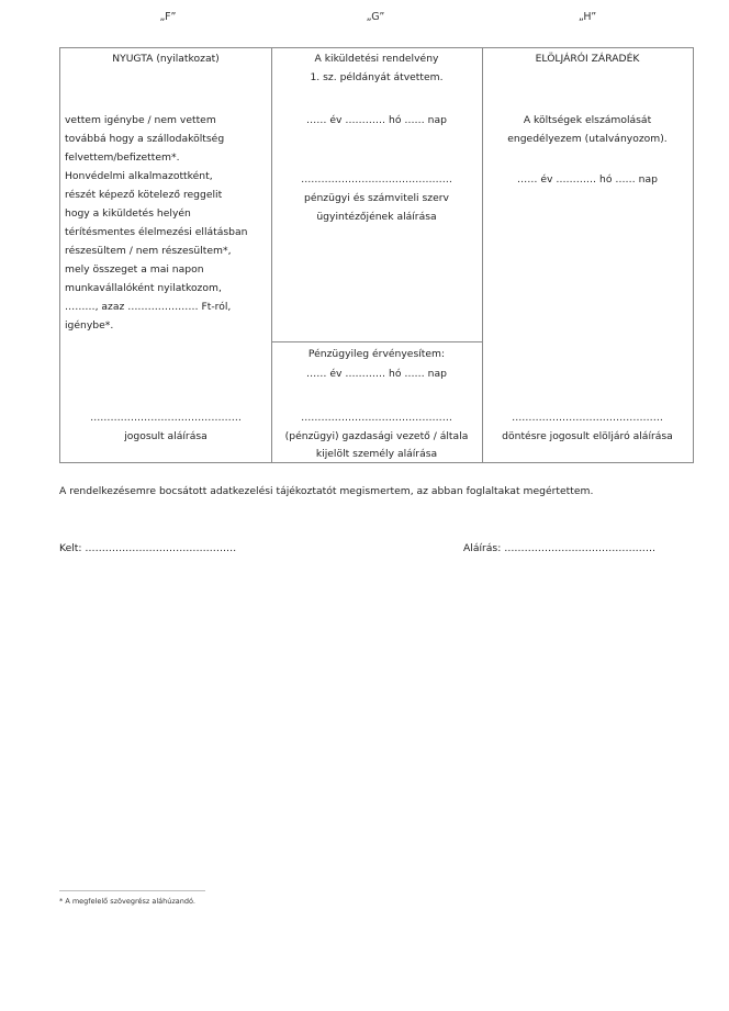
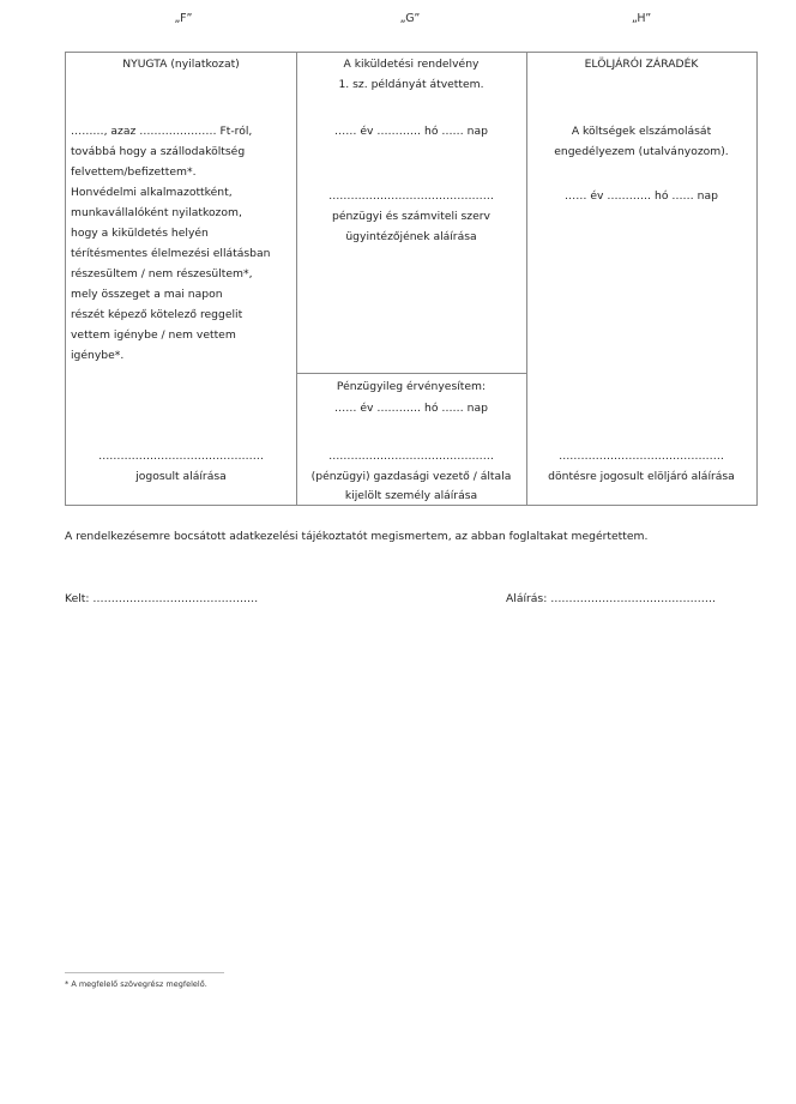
  „F”
  „G”
  „H”
  NYUGTA (nyilatkozat)
- vettem igénybe / nem vettem
+ ………, azaz ………………… Ft-ról,
  továbbá hogy a szállodaköltség
  felvettem/befizettem*.
  Honvédelmi alkalmazottként,
- részét képező kötelező reggelit
+ munkavállalóként nyilatkozom,
  hogy a kiküldetés helyén
  térítésmentes élelmezési ellátásban
  részesültem / nem részesültem*,
  mely összeget a mai napon
- munkavállalóként nyilatkozom,
+ részét képező kötelező reggelit
- ………, azaz ………………… Ft-ról,
+ vettem igénybe / nem vettem
  igénybe*.
  ………………………………………
  jogosult aláírása
  A kiküldetési rendelvény
  1. sz. példányát átvettem.
  …… év ………… hó …… nap
  ………………………………………
  pénzügyi és számviteli szerv
  ügyintézőjének aláírása
  Pénzügyileg érvényesítem:
  …… év ………… hó …… nap
  ………………………………………
  (pénzügyi) gazdasági vezető / általa
  kijelölt személy aláírása
  ELÖLJÁRÓI ZÁRADÉK
  A költségek elszámolását
  engedélyezem (utalványozom).
  …… év ………… hó …… nap
  ………………………………………
  döntésre jogosult elöljáró aláírása
  A rendelkezésemre bocsátott adatkezelési tájékoztatót megismertem, az abban foglaltakat megértettem.
  Kelt: ………………………………………
  Aláírás: ………………………………………
- * A megfelelő szövegrész aláhúzandó.
+ * A megfelelő szövegrész megfelelő.
